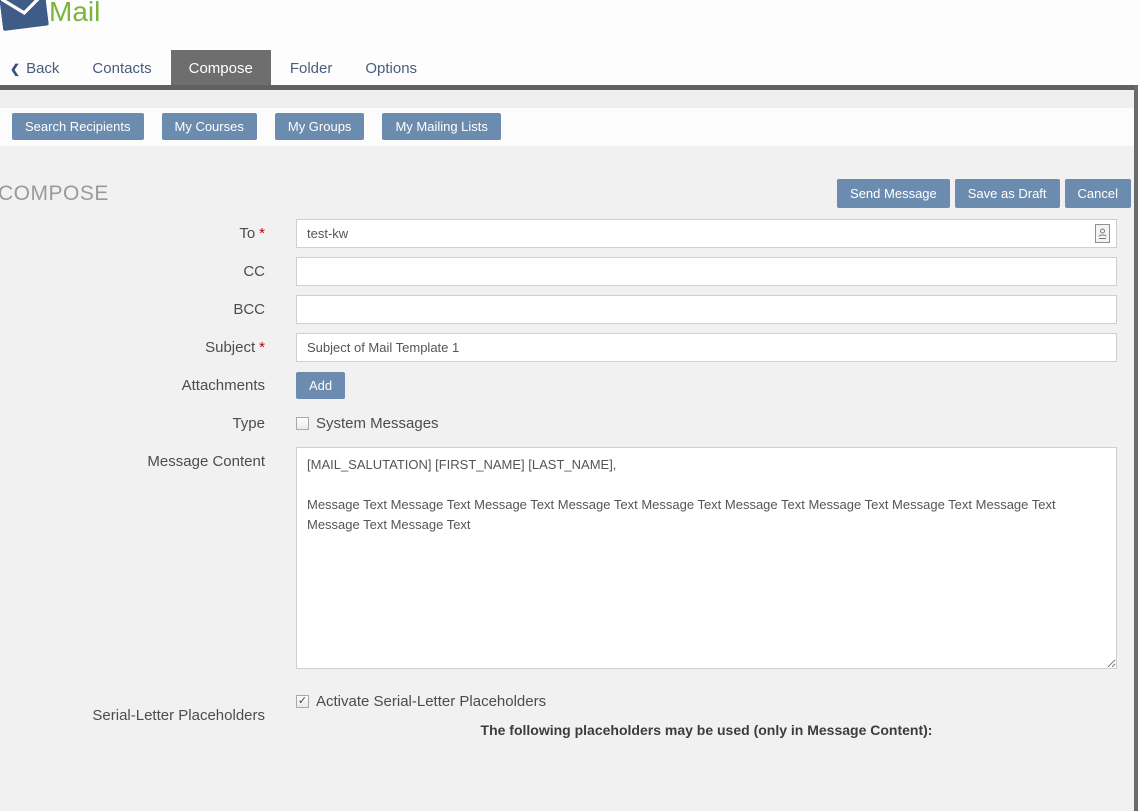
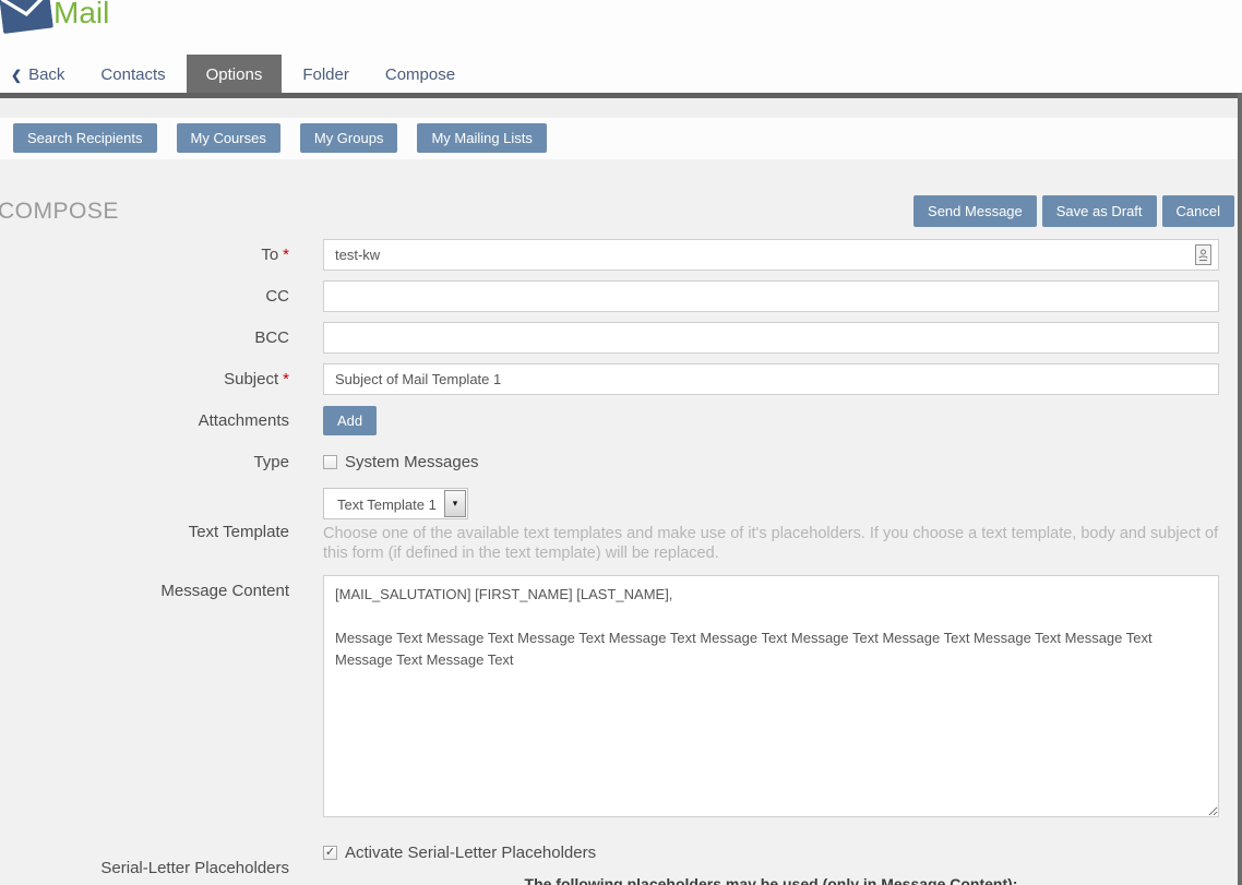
  Mail
  ❮
  Back
  Contacts
- Compose
+ Options
  Folder
- Options
+ Compose
  Search Recipients
  My Courses
  My Groups
  My Mailing Lists
  COMPOSE
  Send Message
  Save as Draft
  Cancel
  To *
  test-kw
  CC
  BCC
  Subject *
  Subject of Mail Template 1
  Attachments
  Add
  Type
  System Messages
+ Text Template
+ Text Template 1
+ ▾
+ Choose one of the available text templates and make use of it's placeholders. If you choose a text template, body and subject of this form (if defined in the text template) will be replaced.
  Message Content
  [MAIL_SALUTATION] [FIRST_NAME] [LAST_NAME],
  Serial-Letter Placeholders
  ✓
  Activate Serial-Letter Placeholders
  The following placeholders may be used (only in Message Content):
